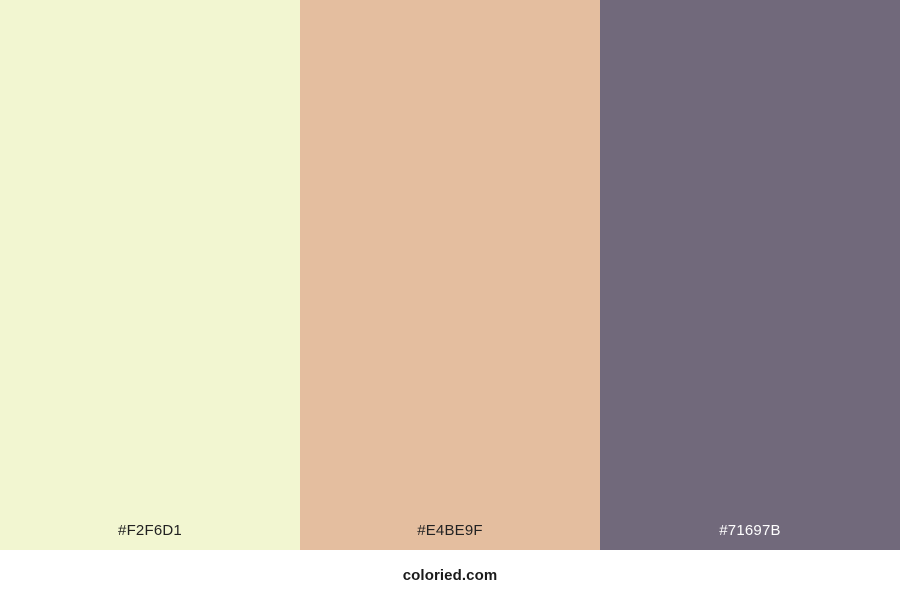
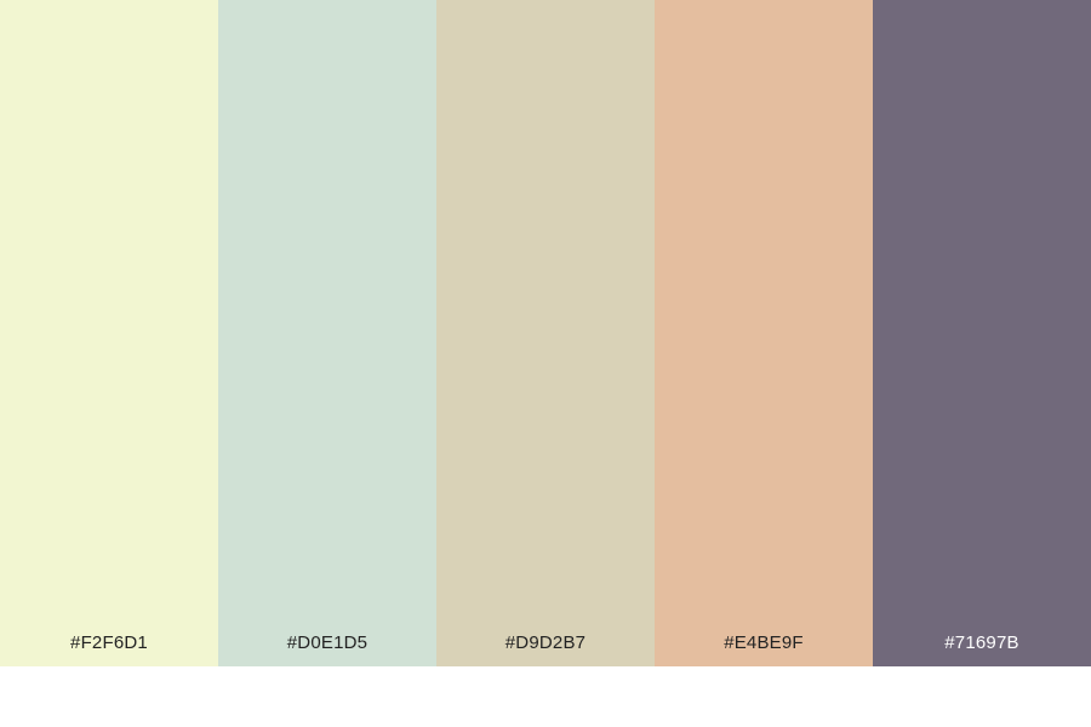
  #F2F6D1
+ #D0E1D5
+ #D9D2B7
  #E4BE9F
  #71697B
- coloried.com
